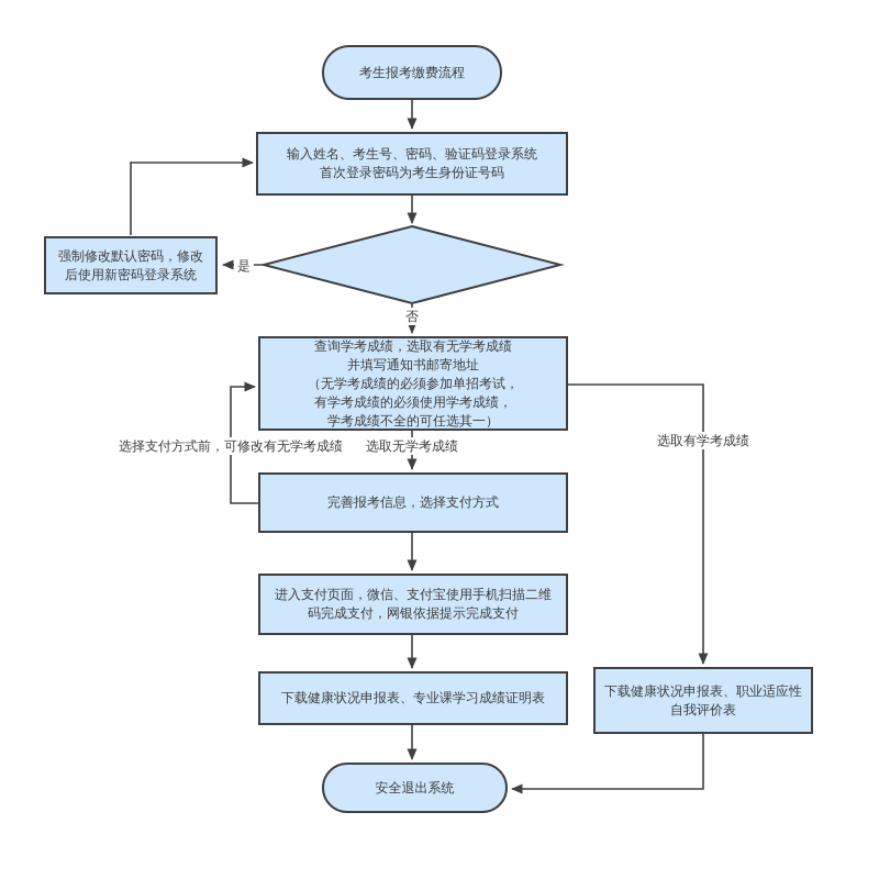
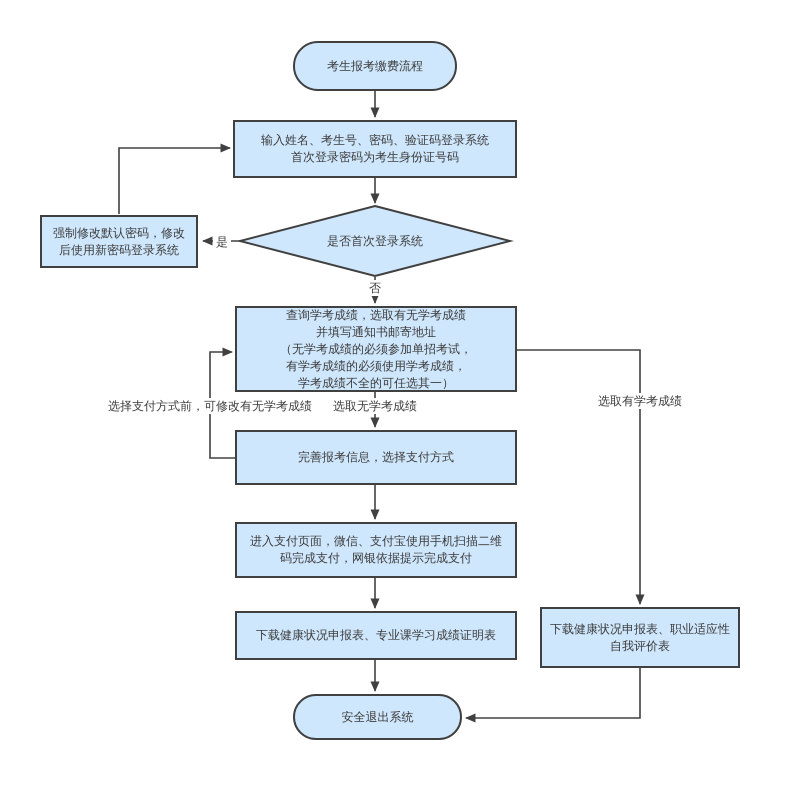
  考生报考缴费流程
  输入姓名、考生号、密码、验证码登录系统
  首次登录密码为考生身份证号码
  强制修改默认密码，修改
  后使用新密码登录系统
+ 是否首次登录系统
  查询学考成绩，选取有无学考成绩
  并填写通知书邮寄地址
  （无学考成绩的必须参加单招考试，
  有学考成绩的必须使用学考成绩，
  学考成绩不全的可任选其一）
  完善报考信息，选择支付方式
  进入支付页面，微信、支付宝使用手机扫描二维
  码完成支付，网银依据提示完成支付
  下载健康状况申报表、专业课学习成绩证明表
  下载健康状况申报表、职业适应性
  自我评价表
  安全退出系统
  是
  否
  选择支付方式前，可修改有无学考成绩
  选取无学考成绩
  选取有学考成绩
